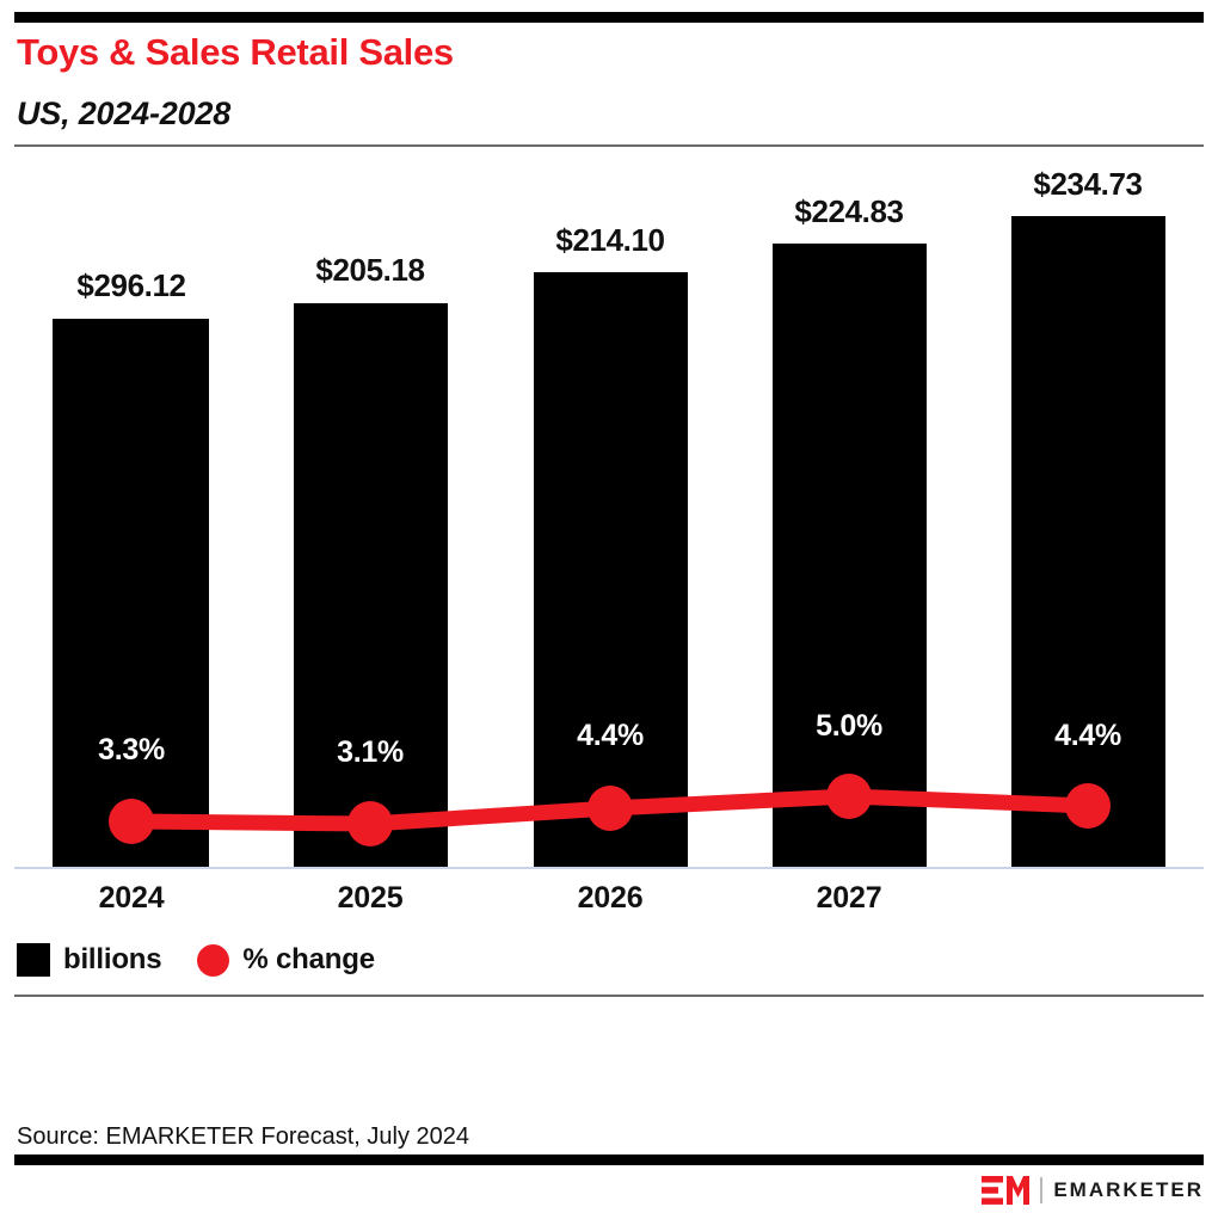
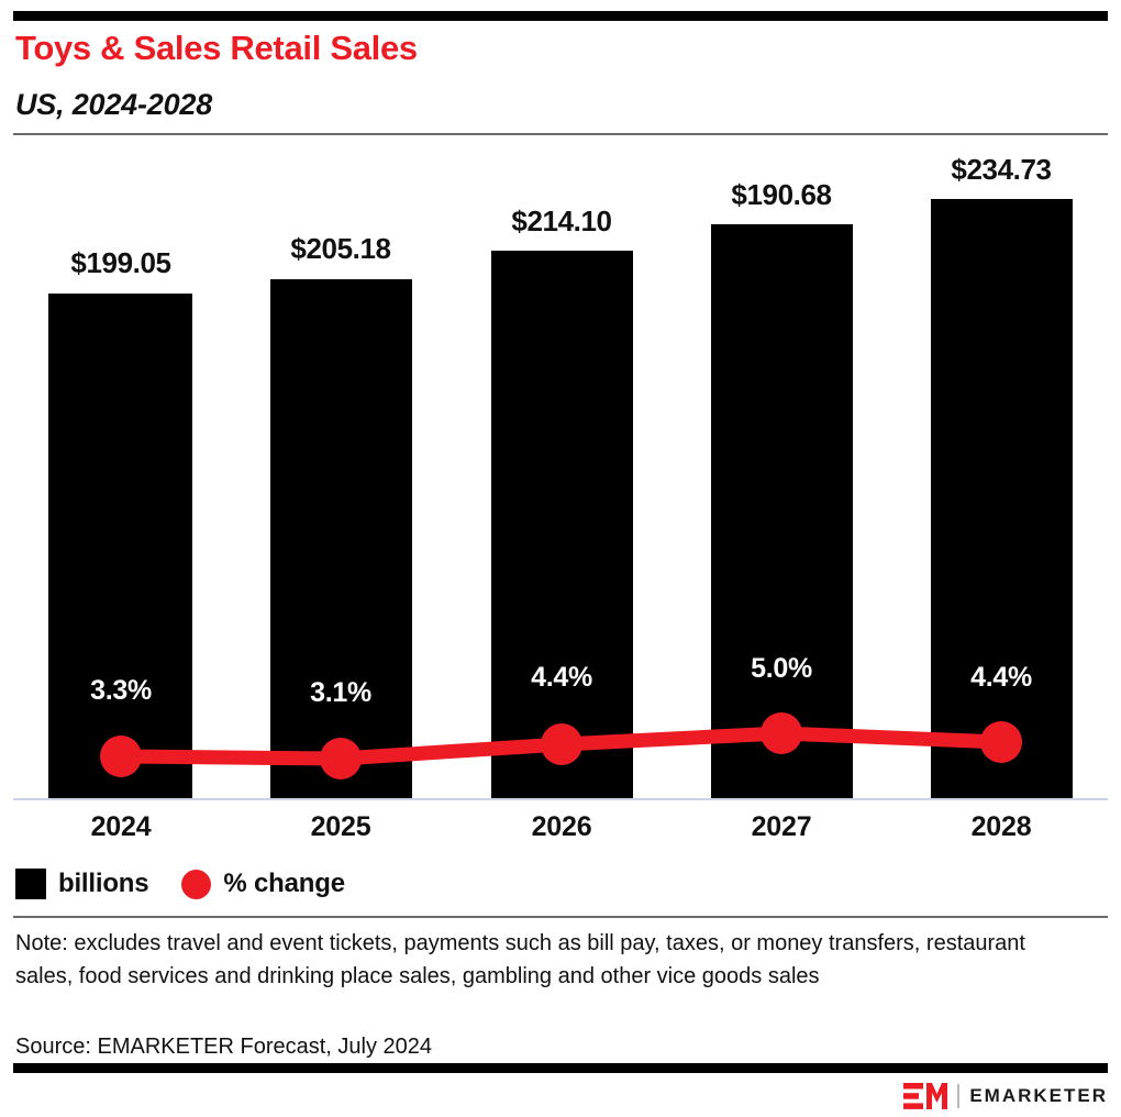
  Toys & Sales Retail Sales
  US, 2024-2028
- $296.12
+ $199.05
  $205.18
  $214.10
- $224.83
+ $190.68
  $234.73
  3.3%
  3.1%
  4.4%
  5.0%
  4.4%
  2024
  2025
  2026
  2027
+ 2028
  billions
  % change
+ Note: excludes travel and event tickets, payments such as bill pay, taxes, or money transfers, restaurant sales, food services and drinking place sales, gambling and other vice goods sales
  Source: EMARKETER Forecast, July 2024
  EMARKETER
